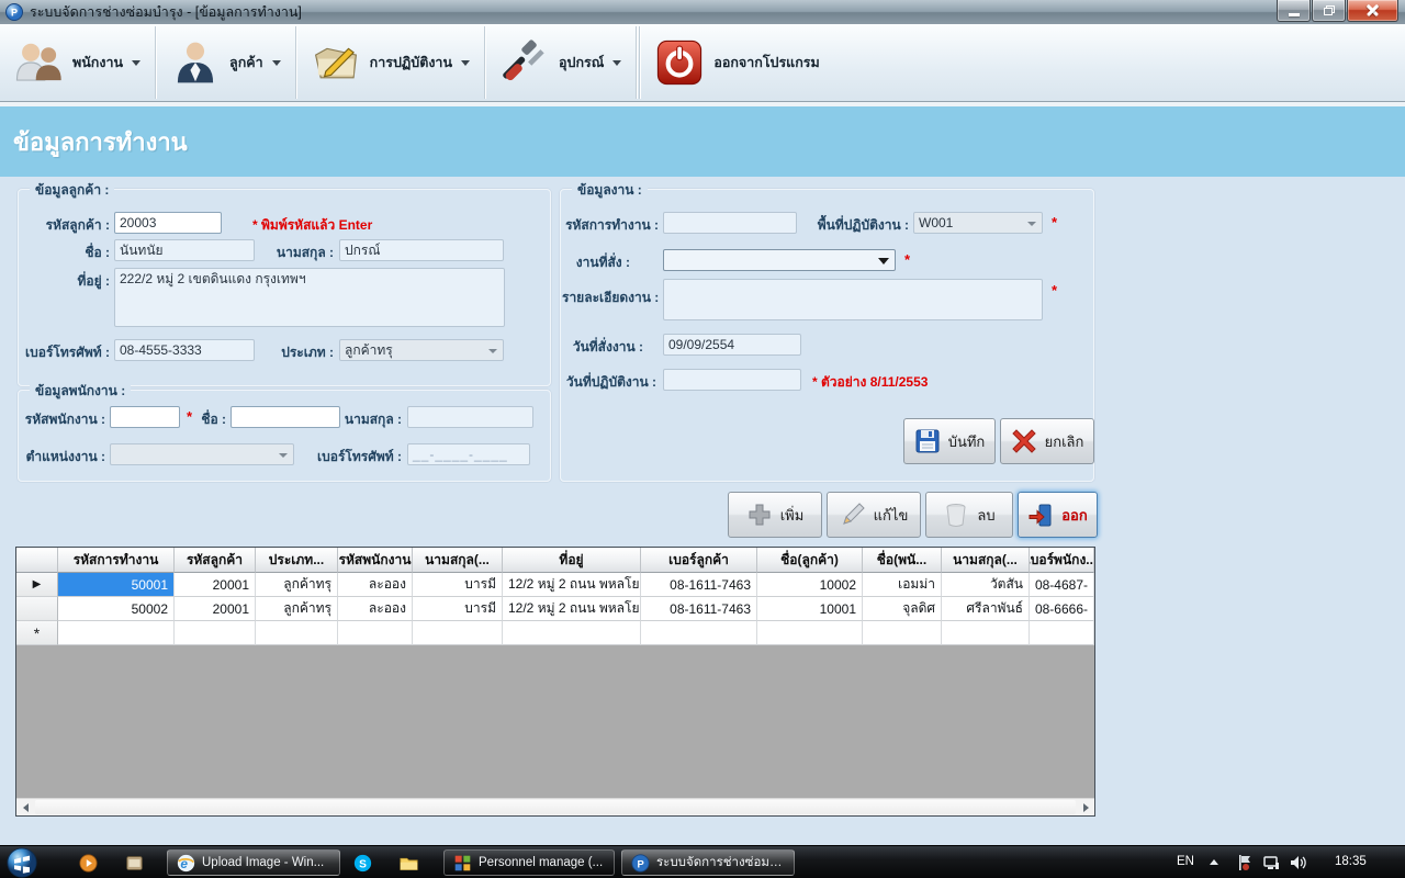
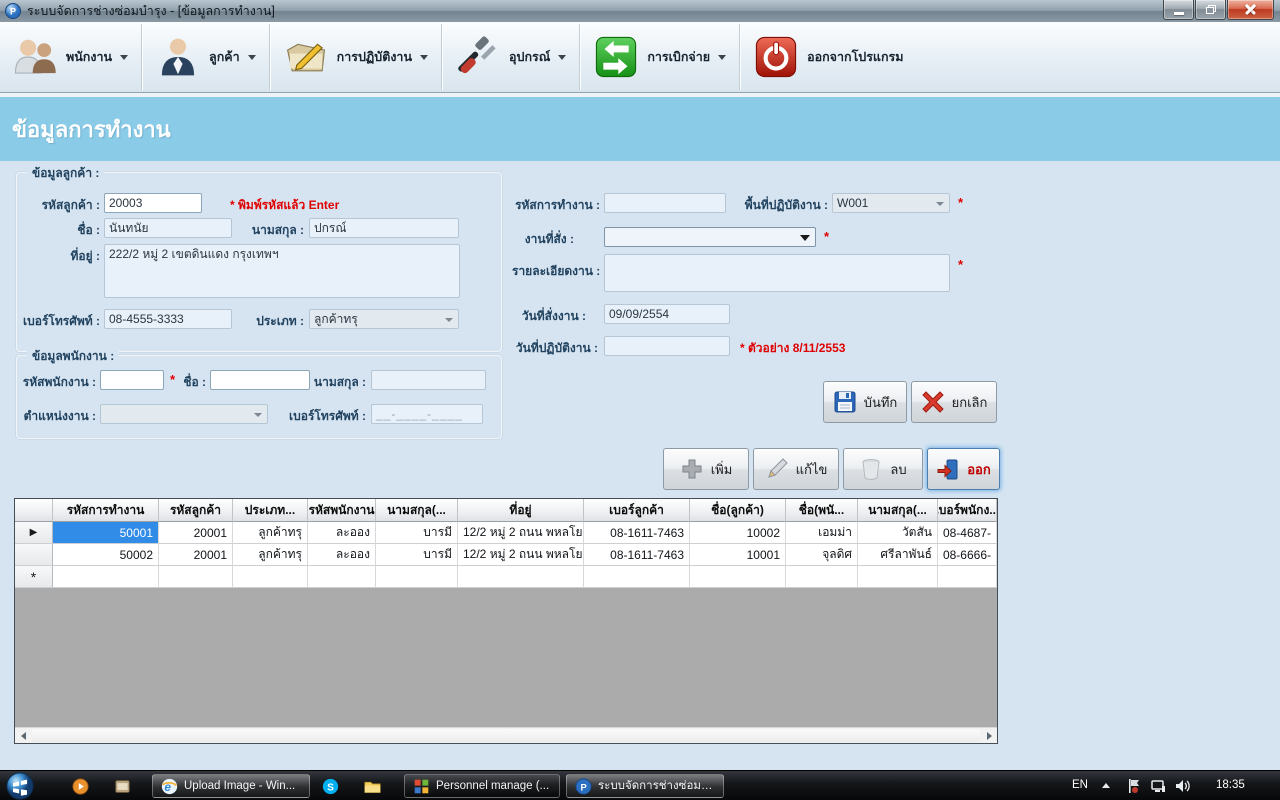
  P
  ระบบจัดการช่างซ่อมบำรุง - [ข้อมูลการทำงาน]
  พนักงาน
  ลูกค้า
  การปฏิบัติงาน
  อุปกรณ์
+ การเบิกจ่าย
  ออกจากโปรแกรม
  ข้อมูลการทำงาน
  ข้อมูลลูกค้า :
  รหัสลูกค้า :
  20003
  * พิมพ์รหัสแล้ว Enter
  ชื่อ :
  นันทนัย
  นามสกุล :
  ปกรณ์
  ที่อยู่ :
  222/2 หมู่ 2 เขตดินแดง กรุงเทพฯ
  เบอร์โทรศัพท์ :
  08-4555-3333
  ประเภท :
  ลูกค้าทรุ
  ข้อมูลพนักงาน :
  รหัสพนักงาน :
  *
  ชื่อ :
  นามสกุล :
  ตำแหน่งงาน :
  เบอร์โทรศัพท์ :
  __-____-____
- ข้อมูลงาน :
  รหัสการทำงาน :
  พื้นที่ปฏิบัติงาน :
  W001
  *
  งานที่สั่ง :
  *
  รายละเอียดงาน :
  *
  วันที่สั่งงาน :
  09/09/2554
  วันที่ปฏิบัติงาน :
  * ตัวอย่าง 8/11/2553
  บันทึก
  ยกเลิก
  เพิ่ม
  แก้ไข
  ลบ
  ออก
  รหัสการทำงาน
  รหัสลูกค้า
  ประเภท...
  รหัสพนักงาน
  นามสกุล(...
  ที่อยู่
  เบอร์ลูกค้า
  ชื่อ(ลูกค้า)
  ชื่อ(พนั...
  นามสกุล(...
  บอร์พนักง..
  ▶
  50001
  20001
  ลูกค้าทรุ
  ละออง
  บารมี
  12/2 หมู่ 2 ถนน พหลโย
  08-1611-7463
  10002
  เอมม่า
  วัตสัน
  08-4687-
  50002
  20001
  ลูกค้าทรุ
  ละออง
  บารมี
  12/2 หมู่ 2 ถนน พหลโย
  08-1611-7463
  10001
  จุลดิศ
  ศรีลาพันธ์
  08-6666-
  *
  e
  Upload Image - Win...
  S
  Personnel manage (...
  P
  ระบบจัดการช่างซ่อมบำ
  EN
  18:35
